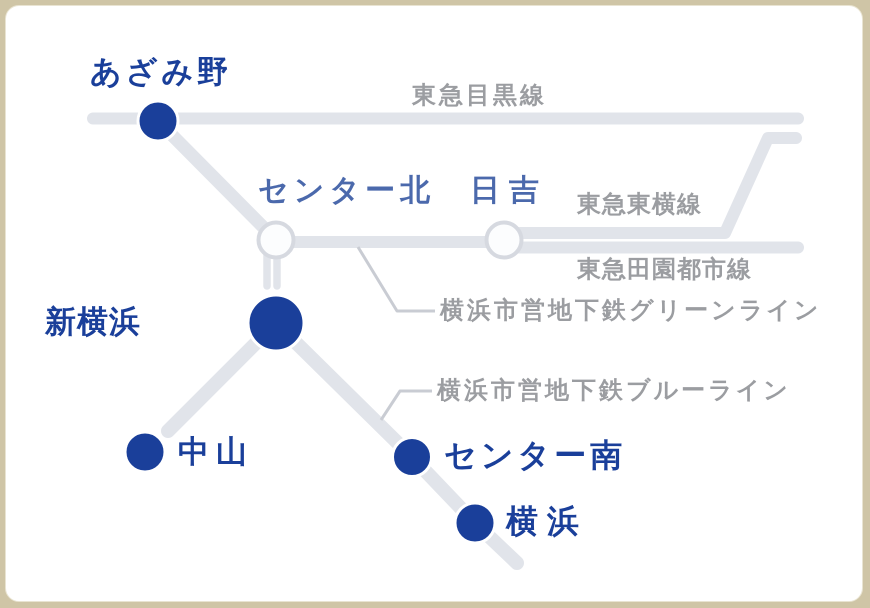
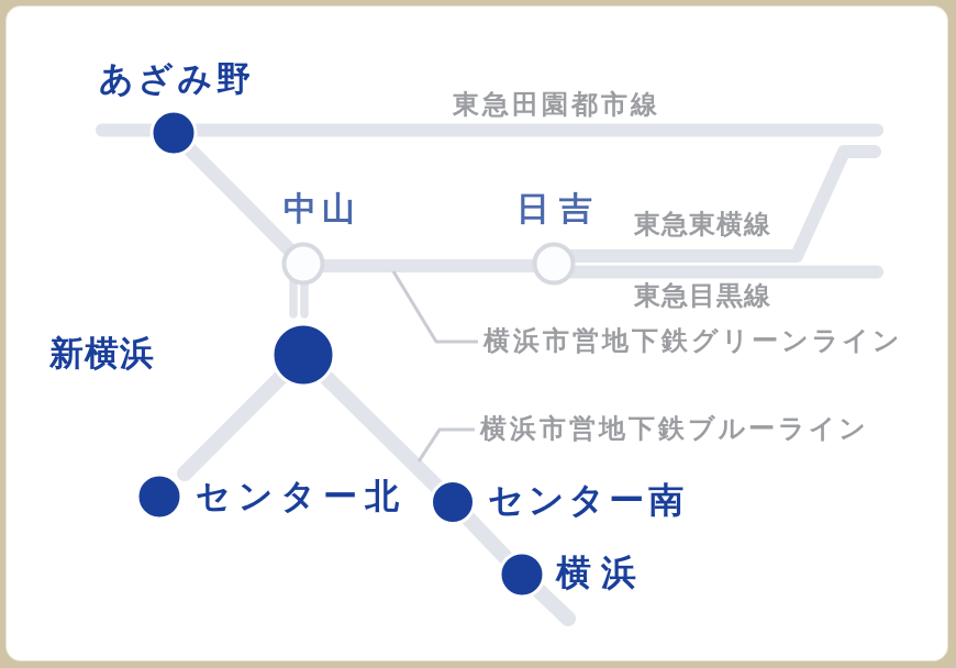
  あざみ野
- センター北
+ 中山
  日吉
  新横浜
- 中山
+ センター北
  センター南
  横浜
- 東急目黒線
+ 東急田園都市線
  東急東横線
- 東急田園都市線
+ 東急目黒線
  横浜市営地下鉄グリーンライン
  横浜市営地下鉄ブルーライン
